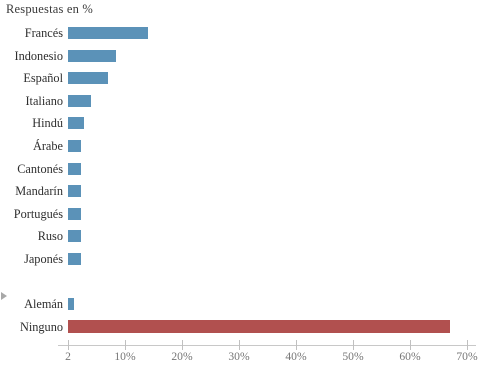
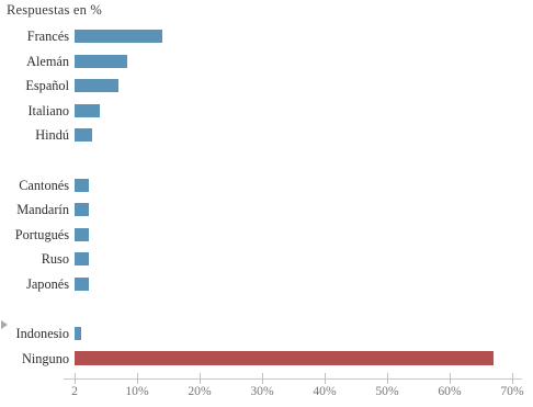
  Respuestas en %
  Francés
- Indonesio
+ Alemán
  Español
  Italiano
  Hindú
- Árabe
  Cantonés
  Mandarín
  Portugués
  Ruso
  Japonés
- Alemán
+ Indonesio
  Ninguno
  2
  10%
  20%
  30%
  40%
  50%
  60%
  70%
